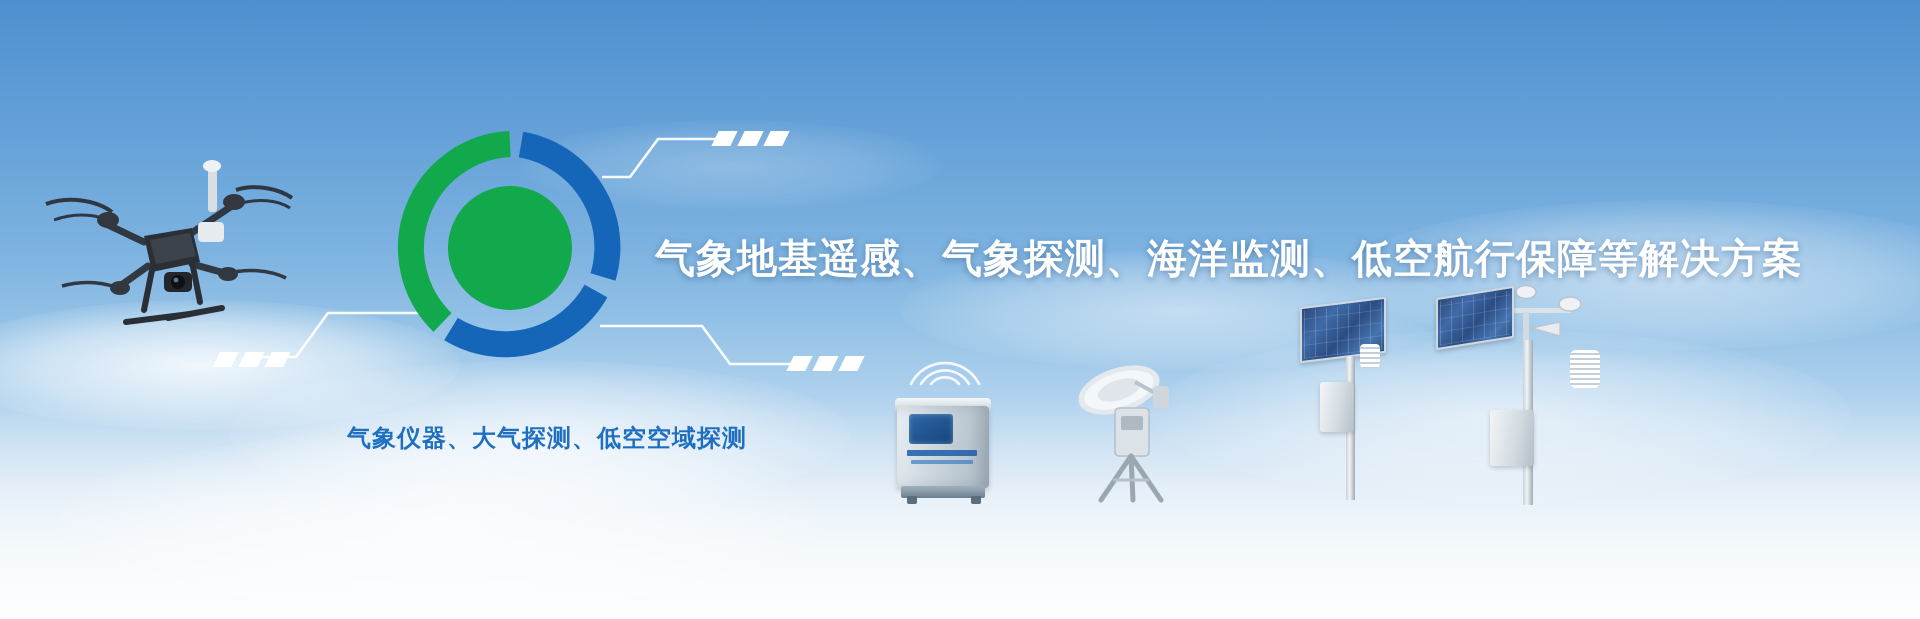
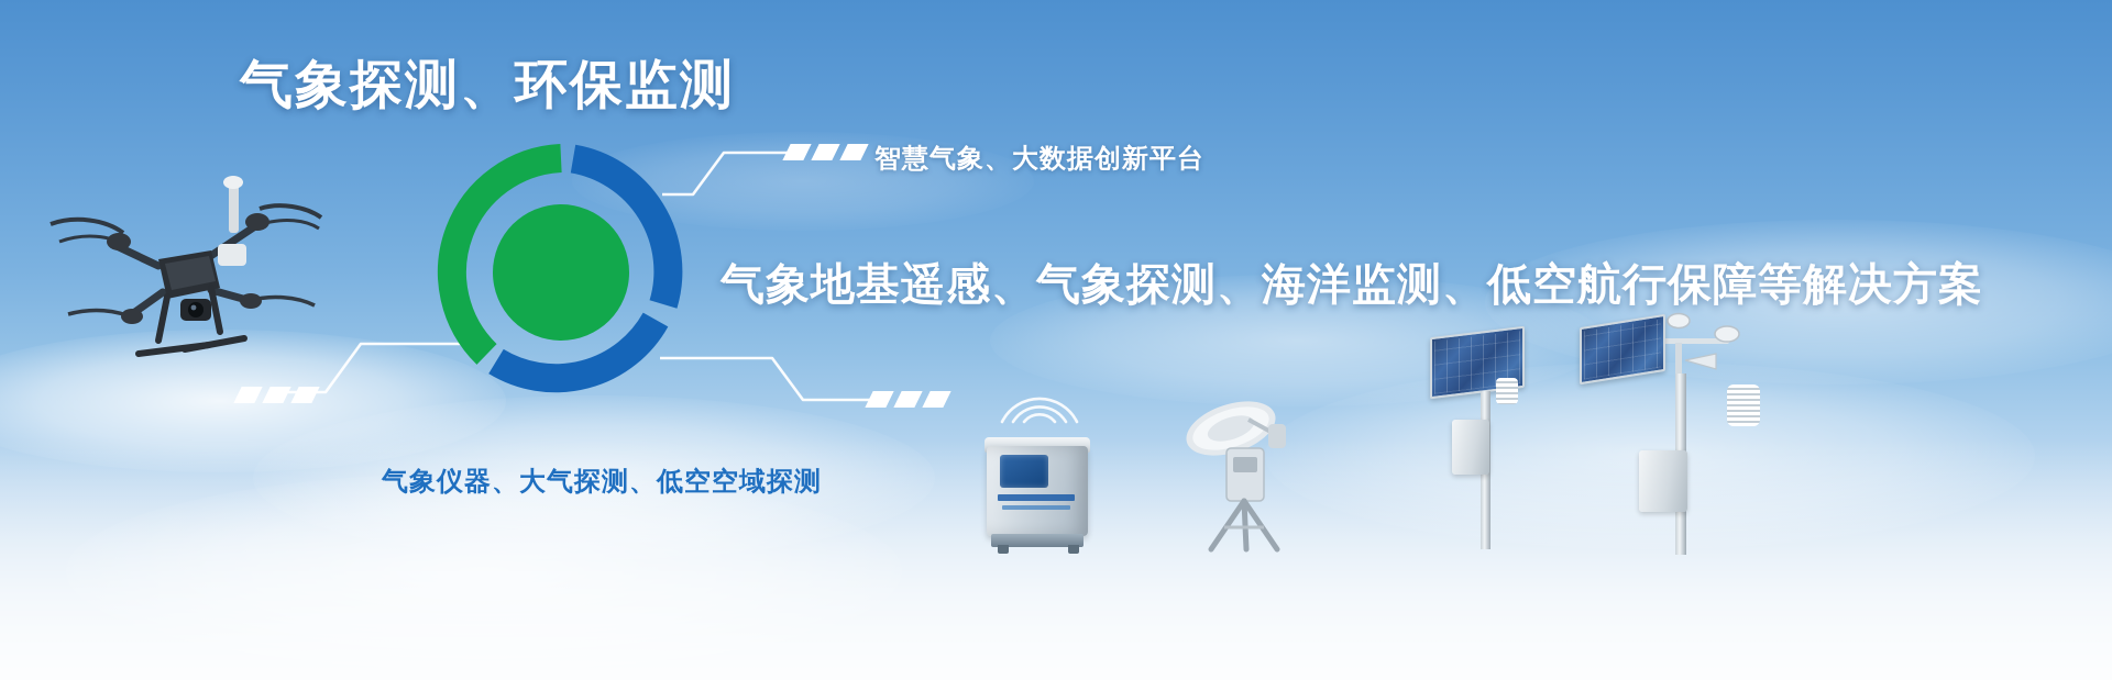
+ 气象探测、环保监测
+ 智慧气象、大数据创新平台
  气象地基遥感、气象探测、海洋监测、低空航行保障等解决方案
  气象仪器、大气探测、低空空域探测
